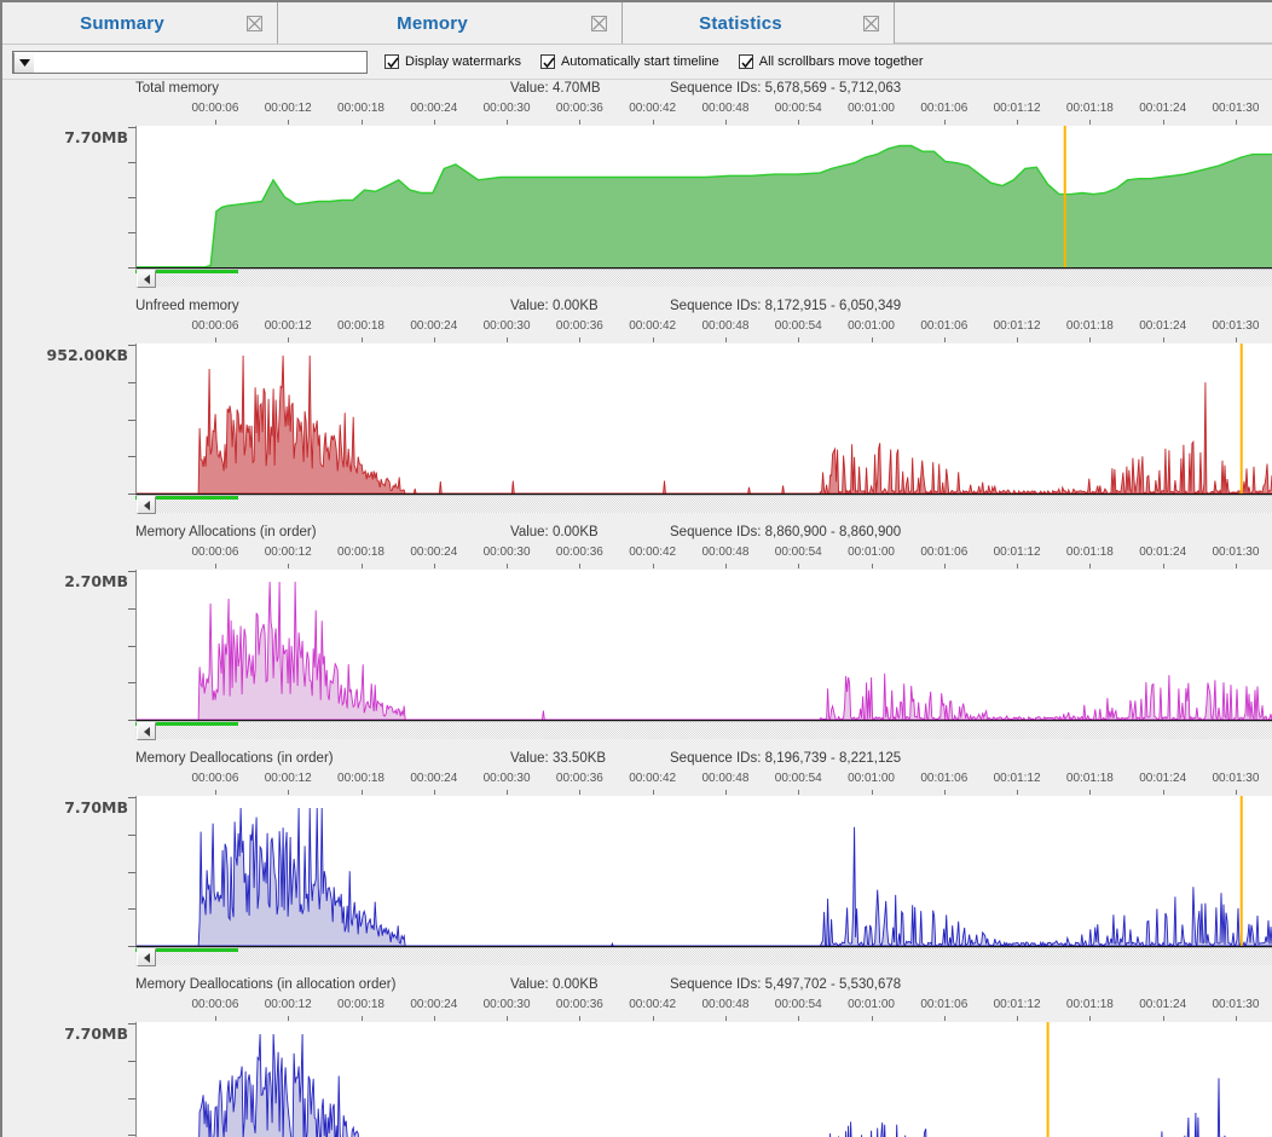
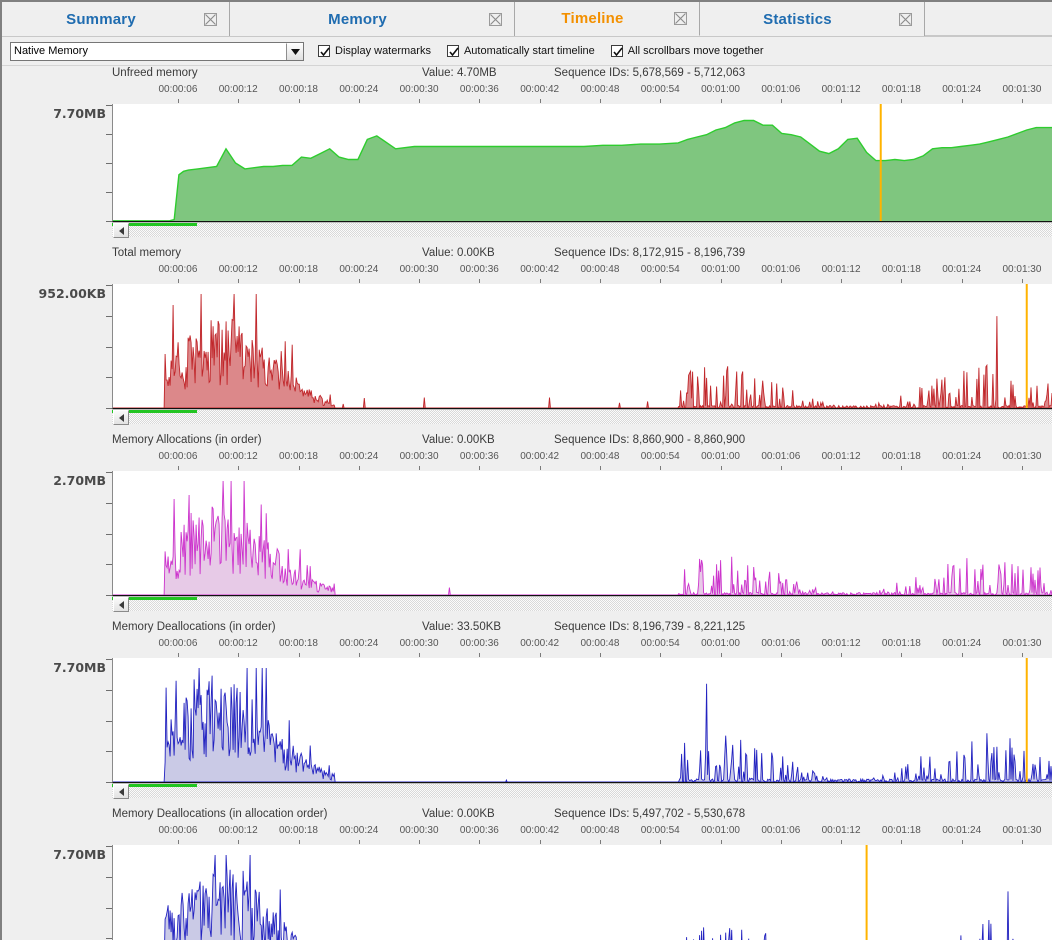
  Summary
  Memory
+ Timeline
  Statistics
+ Native Memory
  Display watermarks
  Automatically start timeline
  All scrollbars move together
- Total memory
+ Unfreed memory
  Value: 4.70MB
  Sequence IDs: 5,678,569 - 5,712,063
  00:00:06
  00:00:12
  00:00:18
  00:00:24
  00:00:30
  00:00:36
  00:00:42
  00:00:48
  00:00:54
  00:01:00
  00:01:06
  00:01:12
  00:01:18
  00:01:24
  00:01:30
  7.70MB
- Unfreed memory
+ Total memory
  Value: 0.00KB
- Sequence IDs: 8,172,915 - 6,050,349
+ Sequence IDs: 8,172,915 - 8,196,739
  00:00:06
  00:00:12
  00:00:18
  00:00:24
  00:00:30
  00:00:36
  00:00:42
  00:00:48
  00:00:54
  00:01:00
  00:01:06
  00:01:12
  00:01:18
  00:01:24
  00:01:30
  952.00KB
  Memory Allocations (in order)
  Value: 0.00KB
  Sequence IDs: 8,860,900 - 8,860,900
  00:00:06
  00:00:12
  00:00:18
  00:00:24
  00:00:30
  00:00:36
  00:00:42
  00:00:48
  00:00:54
  00:01:00
  00:01:06
  00:01:12
  00:01:18
  00:01:24
  00:01:30
  2.70MB
  Memory Deallocations (in order)
  Value: 33.50KB
  Sequence IDs: 8,196,739 - 8,221,125
  00:00:06
  00:00:12
  00:00:18
  00:00:24
  00:00:30
  00:00:36
  00:00:42
  00:00:48
  00:00:54
  00:01:00
  00:01:06
  00:01:12
  00:01:18
  00:01:24
  00:01:30
  7.70MB
  Memory Deallocations (in allocation order)
  Value: 0.00KB
  Sequence IDs: 5,497,702 - 5,530,678
  00:00:06
  00:00:12
  00:00:18
  00:00:24
  00:00:30
  00:00:36
  00:00:42
  00:00:48
  00:00:54
  00:01:00
  00:01:06
  00:01:12
  00:01:18
  00:01:24
  00:01:30
  7.70MB
